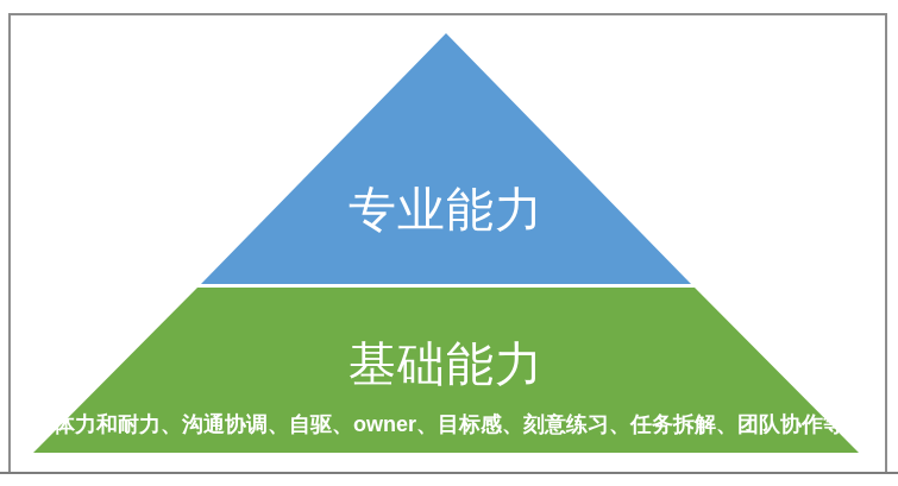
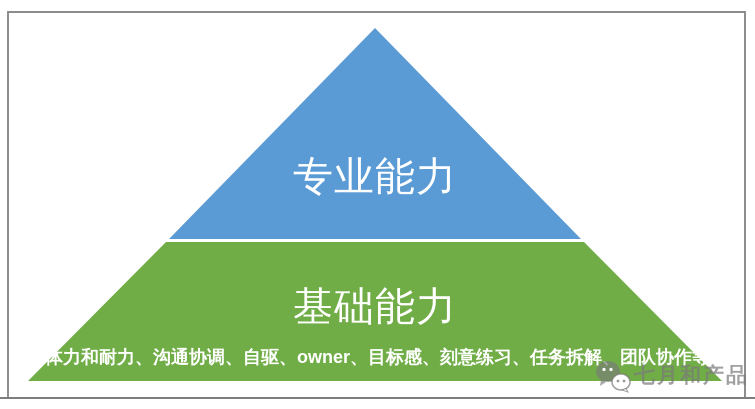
  专业能力
  基础能力
  体力和耐力、沟通协调、自驱、owner、目标感、刻意练习、任务拆解、团队协作等
+ 七月和产品
